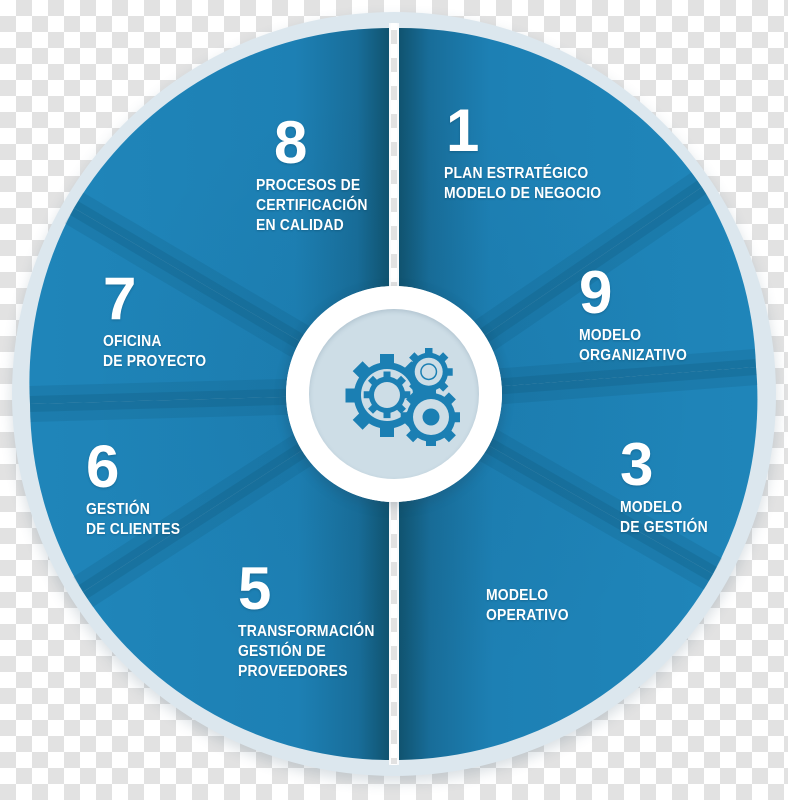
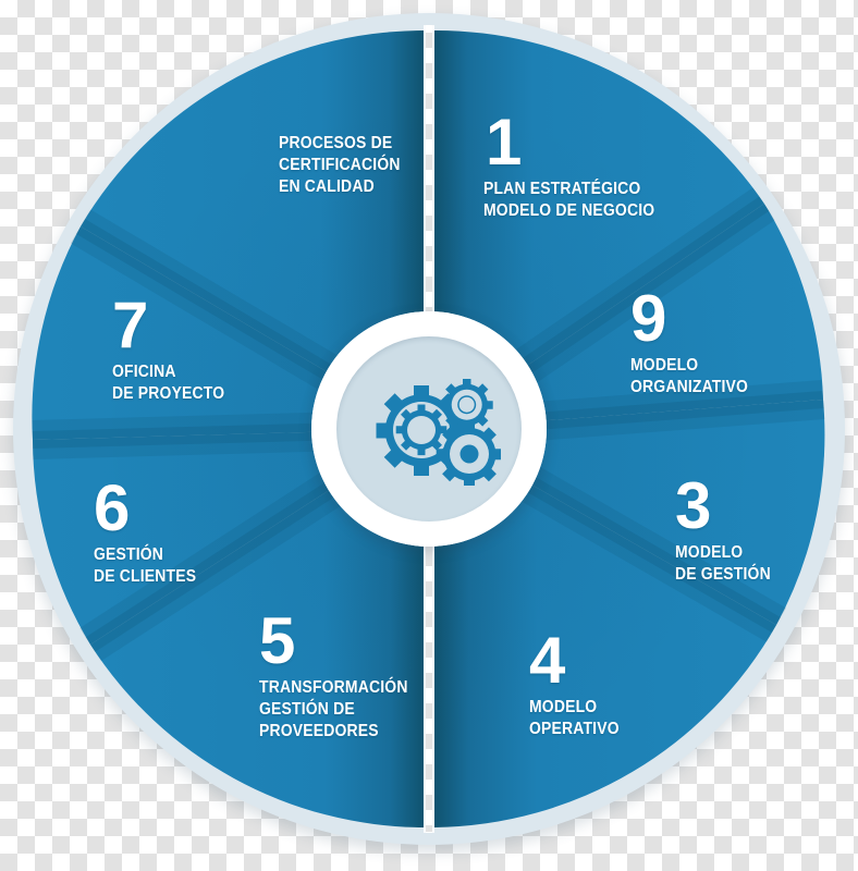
  1
  PLAN ESTRATÉGICO
  MODELO DE NEGOCIO
  9
  MODELO
  ORGANIZATIVO
  3
  MODELO
  DE GESTIÓN
+ 4
  MODELO
  OPERATIVO
  5
  TRANSFORMACIÓN
  GESTIÓN DE
  PROVEEDORES
  6
  GESTIÓN
  DE CLIENTES
  7
  OFICINA
  DE PROYECTO
- 8
  PROCESOS DE
  CERTIFICACIÓN
  EN CALIDAD
